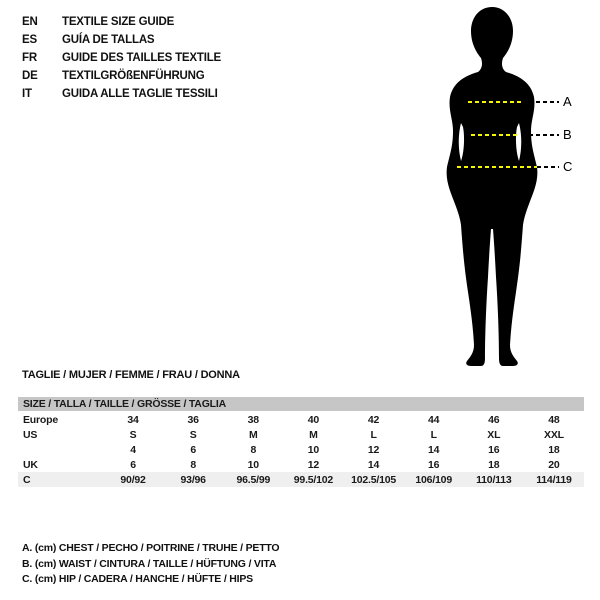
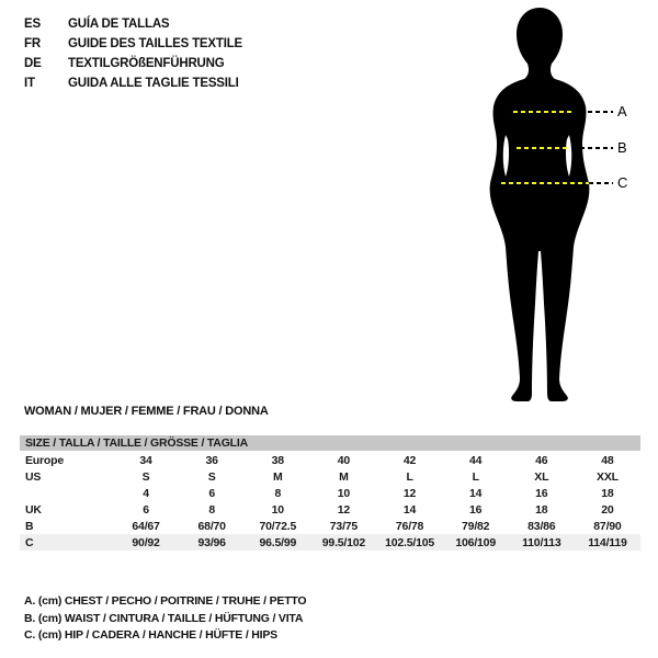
- EN
- TEXTILE SIZE GUIDE
  ES
  GUÍA DE TALLAS
  FR
  GUIDE DES TAILLES TEXTILE
  DE
  TEXTILGRÖßENFÜHRUNG
  IT
  GUIDA ALLE TAGLIE TESSILI
  A
  B
  C
- TAGLIE / MUJER / FEMME / FRAU / DONNA
+ WOMAN / MUJER / FEMME / FRAU / DONNA
  SIZE / TALLA / TAILLE / GRÖSSE / TAGLIA
  Europe	34	36	38	40	42	44	46	48
  US	S	S	M	M	L	L	XL	XXL
  	4	6	8	10	12	14	16	18
  UK	6	8	10	12	14	16	18	20
+ B	64/67	68/70	70/72.5	73/75	76/78	79/82	83/86	87/90
  C	90/92	93/96	96.5/99	99.5/102	102.5/105	106/109	110/113	114/119
  A. (cm) CHEST / PECHO / POITRINE / TRUHE / PETTO
  B. (cm) WAIST / CINTURA / TAILLE / HÜFTUNG / VITA
  C. (cm) HIP / CADERA / HANCHE / HÜFTE / HIPS
